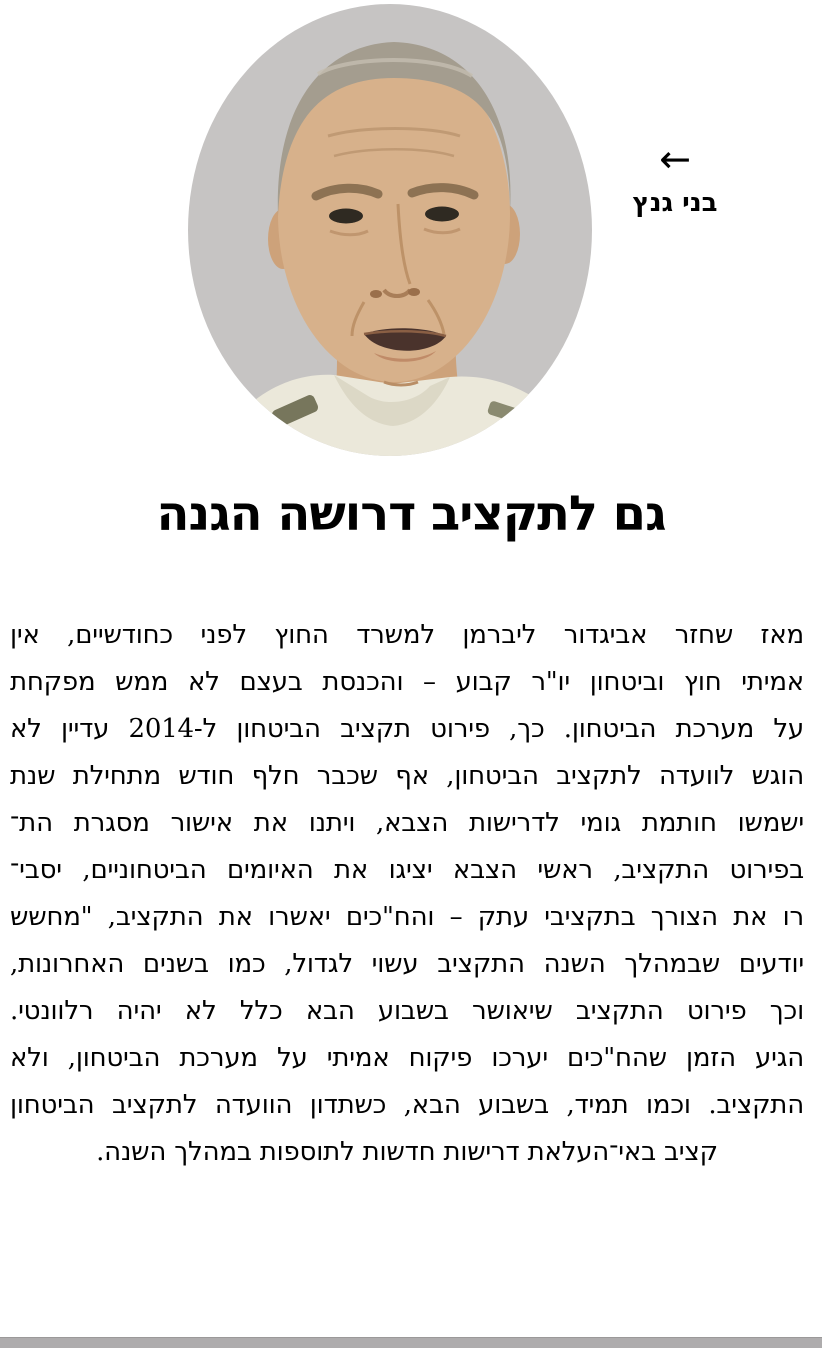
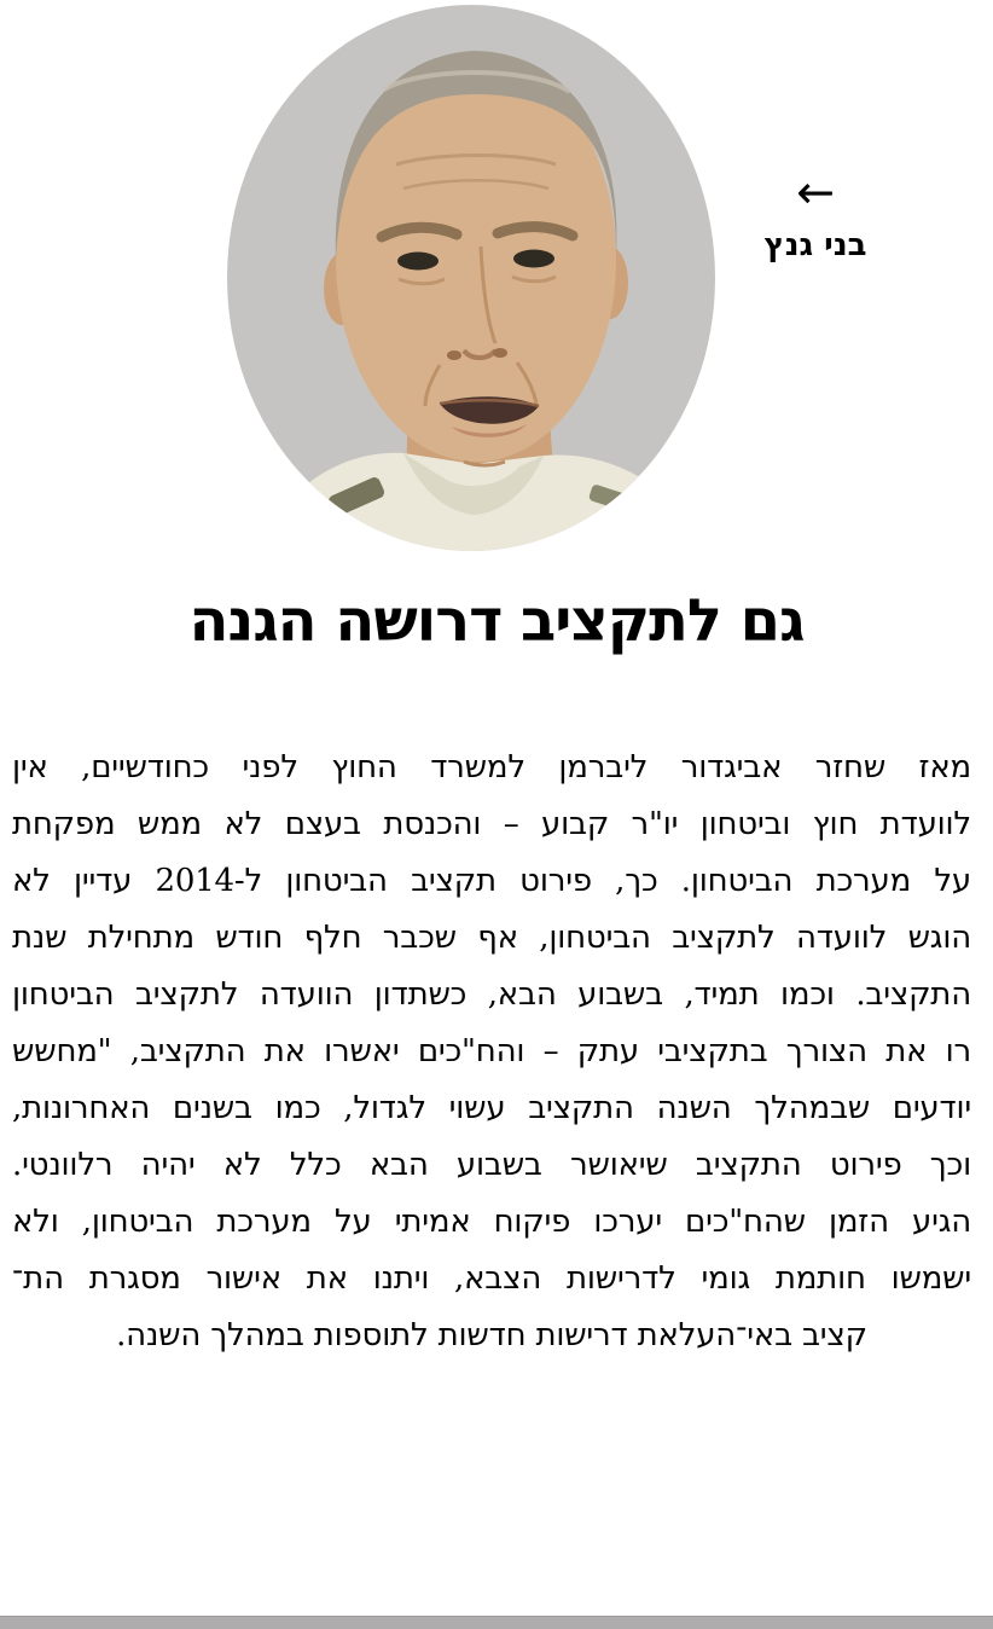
  ←
  בני גנץ
  גם לתקציב דרושה הגנה
  מאז שחזר אביגדור ליברמן למשרד החוץ לפני כחודשיים, אין
- אמיתי חוץ וביטחון יו"ר קבוע – והכנסת בעצם לא ממש מפקחת
+ לוועדת חוץ וביטחון יו"ר קבוע – והכנסת בעצם לא ממש מפקחת
  על מערכת הביטחון. כך, פירוט תקציב הביטחון ל-2014 עדיין לא
  הוגש לוועדה לתקציב הביטחון, אף שכבר חלף חודש מתחילת שנת
- ישמשו חותמת גומי לדרישות הצבא, ויתנו את אישור מסגרת הת־
+ התקציב. וכמו תמיד, בשבוע הבא, כשתדון הוועדה לתקציב הביטחון
- בפירוט התקציב, ראשי הצבא יציגו את האיומים הביטחוניים, יסבי־
  רו את הצורך בתקציבי עתק – והח"כים יאשרו את התקציב, "מחשש
  יודעים שבמהלך השנה התקציב עשוי לגדול, כמו בשנים האחרונות,
  וכך פירוט התקציב שיאושר בשבוע הבא כלל לא יהיה רלוונטי.
  הגיע הזמן שהח"כים יערכו פיקוח אמיתי על מערכת הביטחון, ולא
- התקציב. וכמו תמיד, בשבוע הבא, כשתדון הוועדה לתקציב הביטחון
+ ישמשו חותמת גומי לדרישות הצבא, ויתנו את אישור מסגרת הת־
  קציב באי־העלאת דרישות חדשות לתוספות במהלך השנה.
